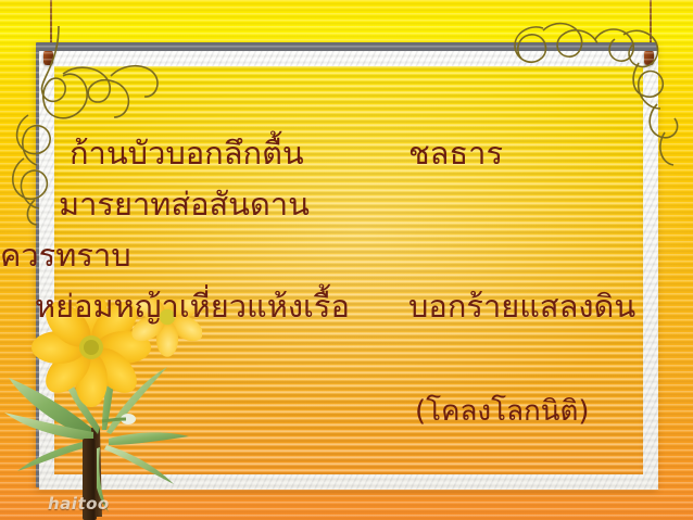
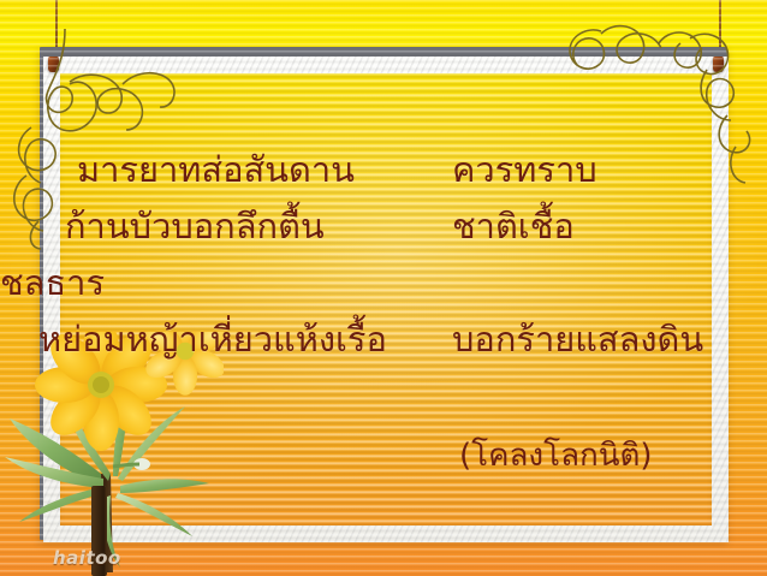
- ก้านบัวบอกลึกตื้น
+ มารยาทส่อสันดาน
- ชลธาร
+ ควรทราบ
- มารยาทส่อสันดาน
+ ก้านบัวบอกลึกตื้น
+ ชาติเชื้อ
- ควรทราบ
+ ชลธาร
  หย่อมหญ้าเหี่ยวแห้งเรื้อ
  บอกร้ายแสลงดิน
  (โคลงโลกนิติ)
  haitoo
